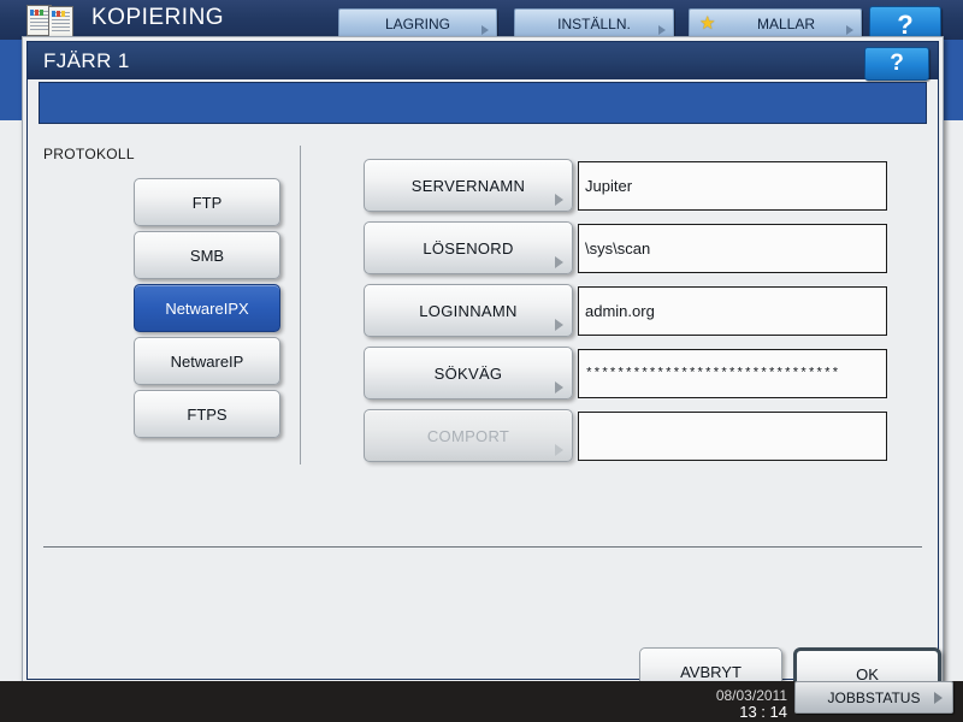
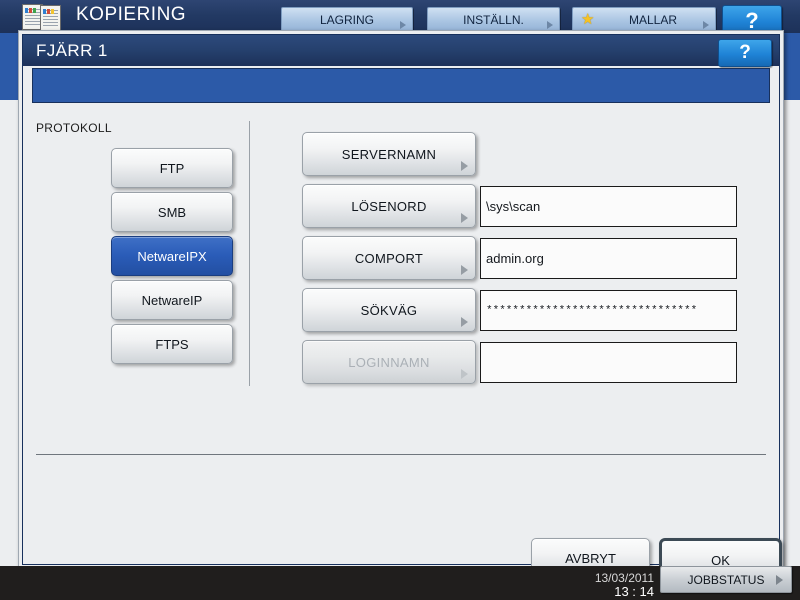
  KOPIERING
  LAGRING
  INSTÄLLN.
  ★
  MALLAR
  ?
  FJÄRR 1
  ?
  PROTOKOLL
  FTP
  SMB
  NetwareIPX
  NetwareIP
  FTPS
  SERVERNAMN
  LÖSENORD
- LOGINNAMN
+ COMPORT
  SÖKVÄG
- COMPORT
+ LOGINNAMN
- Jupiter
  \sys\scan
  admin.org
  ********************************
  AVBRYT
  OK
- 08/03/2011
+ 13/03/2011
  13 : 14
  JOBBSTATUS
